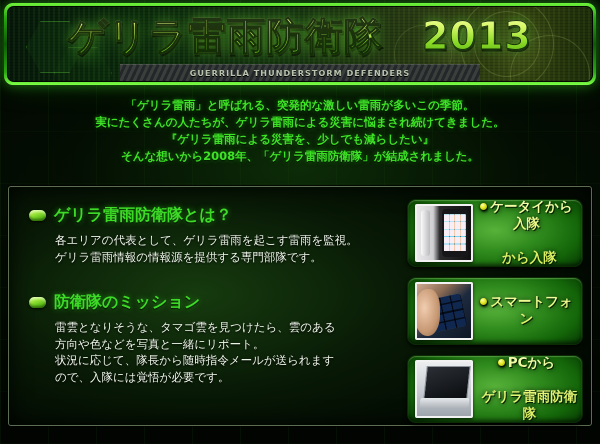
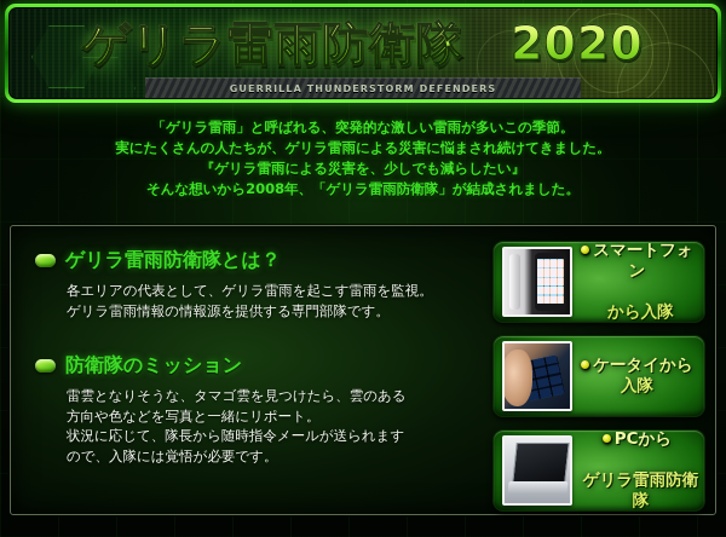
- ゲリラ雷雨防衛隊 2013
+ ゲリラ雷雨防衛隊 2020
  GUERRILLA THUNDERSTORM DEFENDERS
  「ゲリラ雷雨」と呼ばれる、突発的な激しい雷雨が多いこの季節。
  実にたくさんの人たちが、ゲリラ雷雨による災害に悩まされ続けてきました。
  『ゲリラ雷雨による災害を、少しでも減らしたい』
  そんな想いから2008年、「ゲリラ雷雨防衛隊」が結成されました。
  ゲリラ雷雨防衛隊とは？
  各エリアの代表として、ゲリラ雷雨を起こす雷雨を監視。
  ゲリラ雷雨情報の情報源を提供する専門部隊です。
  防衛隊のミッション
  雷雲となりそうな、タマゴ雲を見つけたら、雲のある
  方向や色などを写真と一緒にリポート。
  状況に応じて、隊長から随時指令メールが送られます
  ので、入隊には覚悟が必要です。
- ケータイから入隊
+ スマートフォン
  から入隊
- スマートフォン
+ ケータイから入隊
  PCから
  ゲリラ雷雨防衛隊
